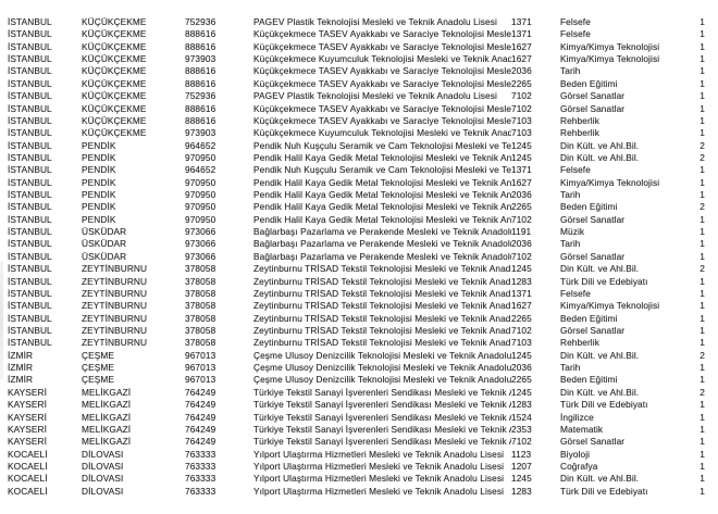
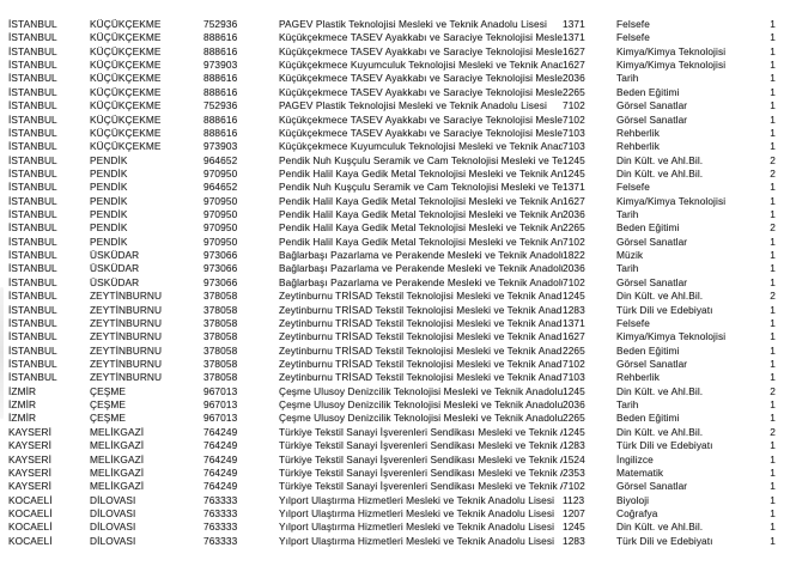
  İSTANBUL
  KÜÇÜKÇEKME
  752936
  PAGEV Plastik Teknolojisi Mesleki ve Teknik Anadolu Lisesi
  1371
  Felsefe
  1
  İSTANBUL
  KÜÇÜKÇEKME
  888616
  Küçükçekmece TASEV Ayakkabı ve Saraciye Teknolojisi Mesle
  1371
  Felsefe
  1
  İSTANBUL
  KÜÇÜKÇEKME
  888616
  Küçükçekmece TASEV Ayakkabı ve Saraciye Teknolojisi Mesle
  1627
  Kimya/Kimya Teknolojisi
  1
  İSTANBUL
  KÜÇÜKÇEKME
  973903
  Küçükçekmece Kuyumculuk Teknolojisi Mesleki ve Teknik Anad
  1627
  Kimya/Kimya Teknolojisi
  1
  İSTANBUL
  KÜÇÜKÇEKME
  888616
  Küçükçekmece TASEV Ayakkabı ve Saraciye Teknolojisi Mesle
  2036
  Tarih
  1
  İSTANBUL
  KÜÇÜKÇEKME
  888616
  Küçükçekmece TASEV Ayakkabı ve Saraciye Teknolojisi Mesle
  2265
  Beden Eğitimi
  1
  İSTANBUL
  KÜÇÜKÇEKME
  752936
  PAGEV Plastik Teknolojisi Mesleki ve Teknik Anadolu Lisesi
  7102
  Görsel Sanatlar
  1
  İSTANBUL
  KÜÇÜKÇEKME
  888616
  Küçükçekmece TASEV Ayakkabı ve Saraciye Teknolojisi Mesle
  7102
  Görsel Sanatlar
  1
  İSTANBUL
  KÜÇÜKÇEKME
  888616
  Küçükçekmece TASEV Ayakkabı ve Saraciye Teknolojisi Mesle
  7103
  Rehberlik
  1
  İSTANBUL
  KÜÇÜKÇEKME
  973903
  Küçükçekmece Kuyumculuk Teknolojisi Mesleki ve Teknik Anad
  7103
  Rehberlik
  1
  İSTANBUL
  PENDİK
  964652
  Pendik Nuh Kuşçulu Seramik ve Cam Teknolojisi Mesleki ve Te
  1245
  Din Kült. ve Ahl.Bil.
  2
  İSTANBUL
  PENDİK
  970950
  Pendik Halil Kaya Gedik Metal Teknolojisi Mesleki ve Teknik An
  1245
  Din Kült. ve Ahl.Bil.
  2
  İSTANBUL
  PENDİK
  964652
  Pendik Nuh Kuşçulu Seramik ve Cam Teknolojisi Mesleki ve Te
  1371
  Felsefe
  1
  İSTANBUL
  PENDİK
  970950
  Pendik Halil Kaya Gedik Metal Teknolojisi Mesleki ve Teknik An
  1627
  Kimya/Kimya Teknolojisi
  1
  İSTANBUL
  PENDİK
  970950
  Pendik Halil Kaya Gedik Metal Teknolojisi Mesleki ve Teknik An
  2036
  Tarih
  1
  İSTANBUL
  PENDİK
  970950
  Pendik Halil Kaya Gedik Metal Teknolojisi Mesleki ve Teknik An
  2265
  Beden Eğitimi
  2
  İSTANBUL
  PENDİK
  970950
  Pendik Halil Kaya Gedik Metal Teknolojisi Mesleki ve Teknik An
  7102
  Görsel Sanatlar
  1
  İSTANBUL
  ÜSKÜDAR
  973066
  Bağlarbaşı Pazarlama ve Perakende Mesleki ve Teknik Anadol
- 1191
+ 1822
  Müzik
  1
  İSTANBUL
  ÜSKÜDAR
  973066
  Bağlarbaşı Pazarlama ve Perakende Mesleki ve Teknik Anadol
  2036
  Tarih
  1
  İSTANBUL
  ÜSKÜDAR
  973066
  Bağlarbaşı Pazarlama ve Perakende Mesleki ve Teknik Anadol
  7102
  Görsel Sanatlar
  1
  İSTANBUL
  ZEYTİNBURNU
  378058
  Zeytinburnu TRİSAD Tekstil Teknolojisi Mesleki ve Teknik Anad
  1245
  Din Kült. ve Ahl.Bil.
  2
  İSTANBUL
  ZEYTİNBURNU
  378058
  Zeytinburnu TRİSAD Tekstil Teknolojisi Mesleki ve Teknik Anad
  1283
  Türk Dili ve Edebiyatı
  1
  İSTANBUL
  ZEYTİNBURNU
  378058
  Zeytinburnu TRİSAD Tekstil Teknolojisi Mesleki ve Teknik Anad
  1371
  Felsefe
  1
  İSTANBUL
  ZEYTİNBURNU
  378058
  Zeytinburnu TRİSAD Tekstil Teknolojisi Mesleki ve Teknik Anad
  1627
  Kimya/Kimya Teknolojisi
  1
  İSTANBUL
  ZEYTİNBURNU
  378058
  Zeytinburnu TRİSAD Tekstil Teknolojisi Mesleki ve Teknik Anad
  2265
  Beden Eğitimi
  1
  İSTANBUL
  ZEYTİNBURNU
  378058
  Zeytinburnu TRİSAD Tekstil Teknolojisi Mesleki ve Teknik Anad
  7102
  Görsel Sanatlar
  1
  İSTANBUL
  ZEYTİNBURNU
  378058
  Zeytinburnu TRİSAD Tekstil Teknolojisi Mesleki ve Teknik Anad
  7103
  Rehberlik
  1
  İZMİR
  ÇEŞME
  967013
  Çeşme Ulusoy Denizcilik Teknolojisi Mesleki ve Teknik Anadolu
  1245
  Din Kült. ve Ahl.Bil.
  2
  İZMİR
  ÇEŞME
  967013
  Çeşme Ulusoy Denizcilik Teknolojisi Mesleki ve Teknik Anadolu
  2036
  Tarih
  1
  İZMİR
  ÇEŞME
  967013
  Çeşme Ulusoy Denizcilik Teknolojisi Mesleki ve Teknik Anadolu
  2265
  Beden Eğitimi
  1
  KAYSERİ
  MELİKGAZİ
  764249
  Türkiye Tekstil Sanayi İşverenleri Sendikası Mesleki ve Teknik
  1245
  Din Kült. ve Ahl.Bil.
  2
  KAYSERİ
  MELİKGAZİ
  764249
  Türkiye Tekstil Sanayi İşverenleri Sendikası Mesleki ve Teknik
  1283
  Türk Dili ve Edebiyatı
  1
  KAYSERİ
  MELİKGAZİ
  764249
  Türkiye Tekstil Sanayi İşverenleri Sendikası Mesleki ve Teknik
  1524
  İngilizce
  1
  KAYSERİ
  MELİKGAZİ
  764249
  Türkiye Tekstil Sanayi İşverenleri Sendikası Mesleki ve Teknik
  2353
  Matematik
  1
  KAYSERİ
  MELİKGAZİ
  764249
  Türkiye Tekstil Sanayi İşverenleri Sendikası Mesleki ve Teknik
  7102
  Görsel Sanatlar
  1
  KOCAELİ
  DİLOVASI
  763333
  Yılport Ulaştırma Hizmetleri Mesleki ve Teknik Anadolu Lisesi
  1123
  Biyoloji
  1
  KOCAELİ
  DİLOVASI
  763333
  Yılport Ulaştırma Hizmetleri Mesleki ve Teknik Anadolu Lisesi
  1207
  Coğrafya
  1
  KOCAELİ
  DİLOVASI
  763333
  Yılport Ulaştırma Hizmetleri Mesleki ve Teknik Anadolu Lisesi
  1245
  Din Kült. ve Ahl.Bil.
  1
  KOCAELİ
  DİLOVASI
  763333
  Yılport Ulaştırma Hizmetleri Mesleki ve Teknik Anadolu Lisesi
  1283
  Türk Dili ve Edebiyatı
  1
